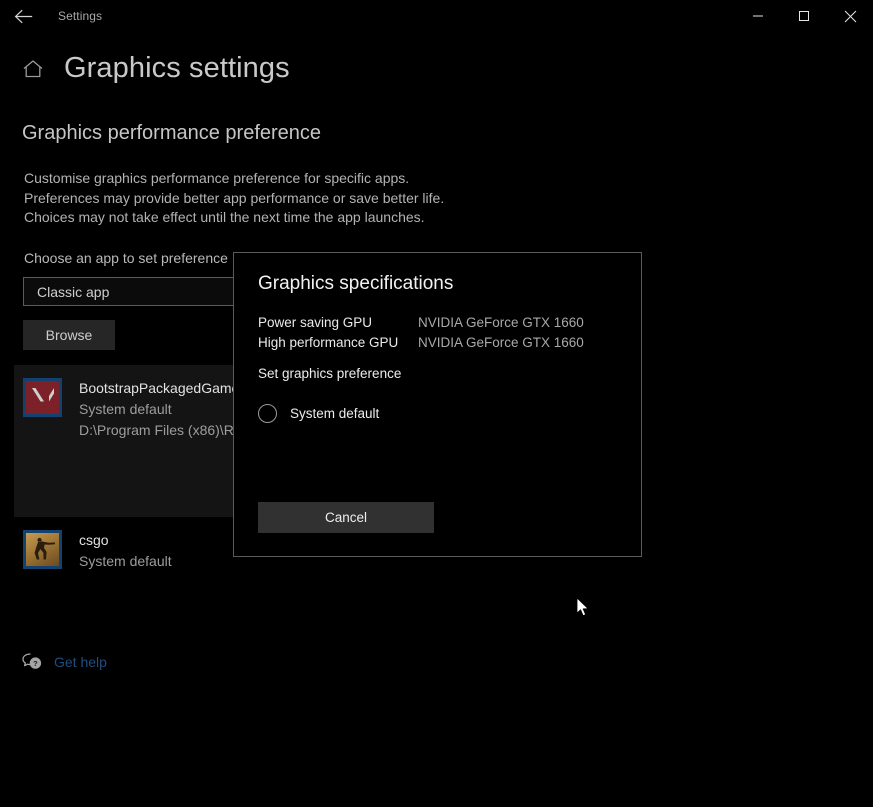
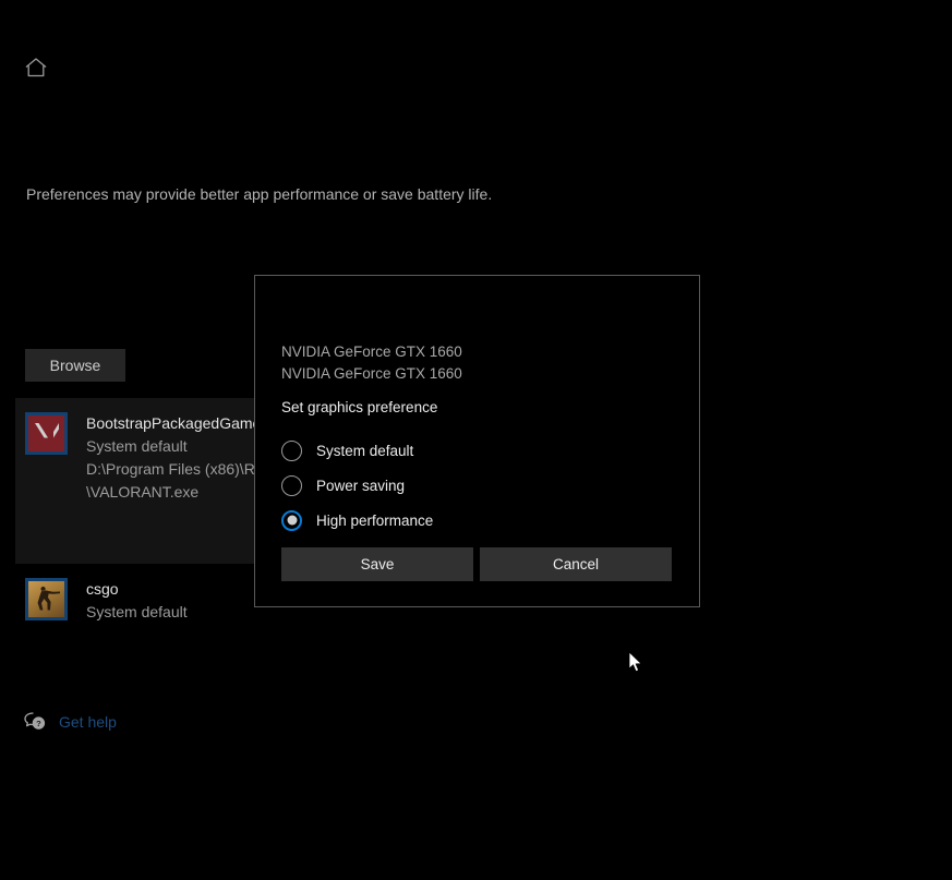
- Settings
- Graphics settings
- Graphics performance preference
- Customise graphics performance preference for specific apps.
- Preferences may provide better app performance or save better life.
+ Preferences may provide better app performance or save battery life.
- Choices may not take effect until the next time the app launches.
- Choose an app to set preference
- Classic app
  Browse
  BootstrapPackagedGam
  System default
  D:\Program Files (x86)\R
+ \VALORANT.exe
  csgo
  System default
  ?
  Get help
- Graphics specifications
- Power saving GPU
  NVIDIA GeForce GTX 1660
- High performance GPU
  NVIDIA GeForce GTX 1660
  Set graphics preference
  System default
+ Power saving
+ High performance
+ Save
  Cancel
